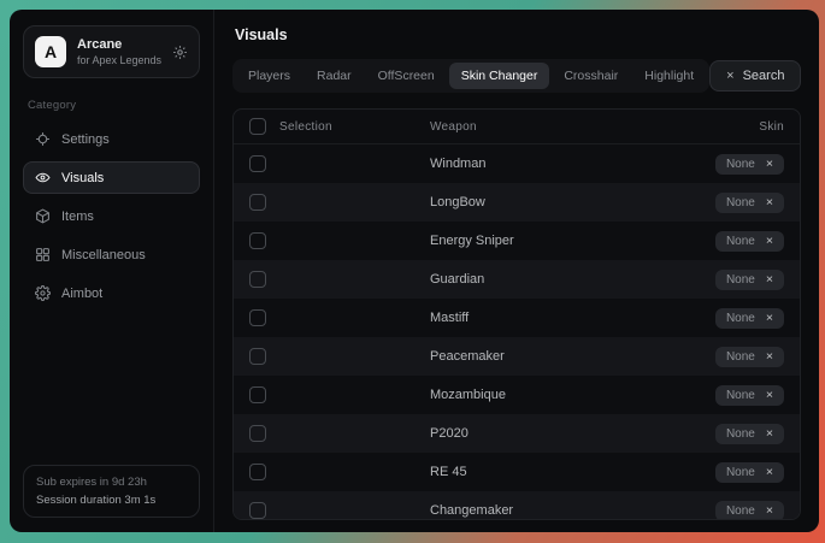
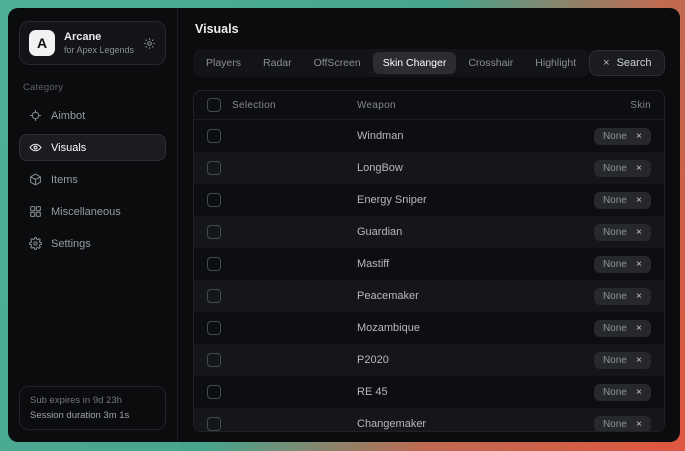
  A
  Arcane
  for Apex Legends
  Category
- Settings
+ Aimbot
  Visuals
  Items
  Miscellaneous
- Aimbot
+ Settings
  Sub expires in 9d 23h
  Session duration 3m 1s
  Visuals
  Players
  Radar
  OffScreen
  Skin Changer
  Crosshair
  Highlight
  ×
  Search
  Selection
  Weapon
  Skin
  Windman
  None
  ×
  LongBow
  None
  ×
  Energy Sniper
  None
  ×
  Guardian
  None
  ×
  Mastiff
  None
  ×
  Peacemaker
  None
  ×
  Mozambique
  None
  ×
  P2020
  None
  ×
  RE 45
  None
  ×
  Changemaker
  None
  ×
